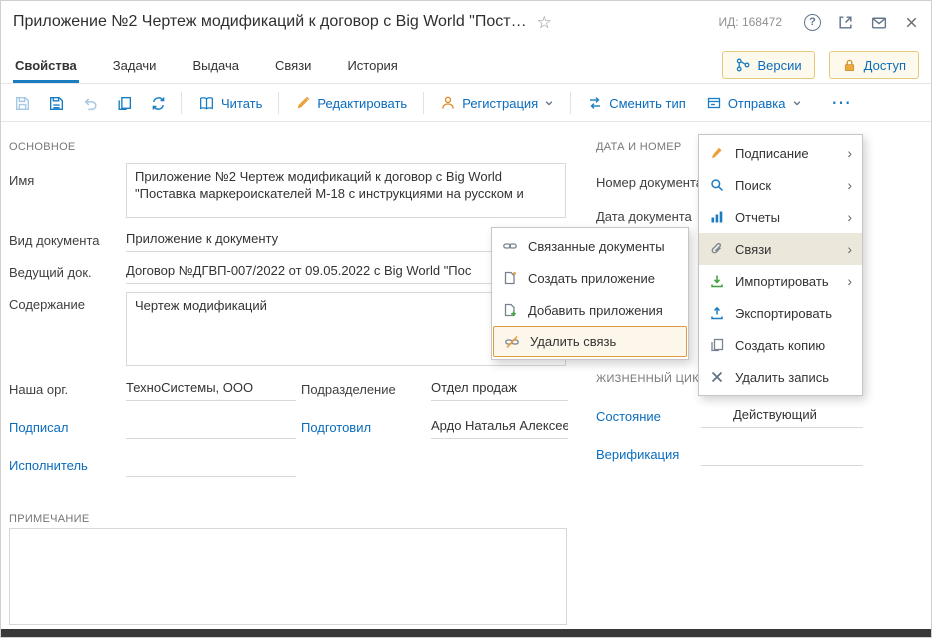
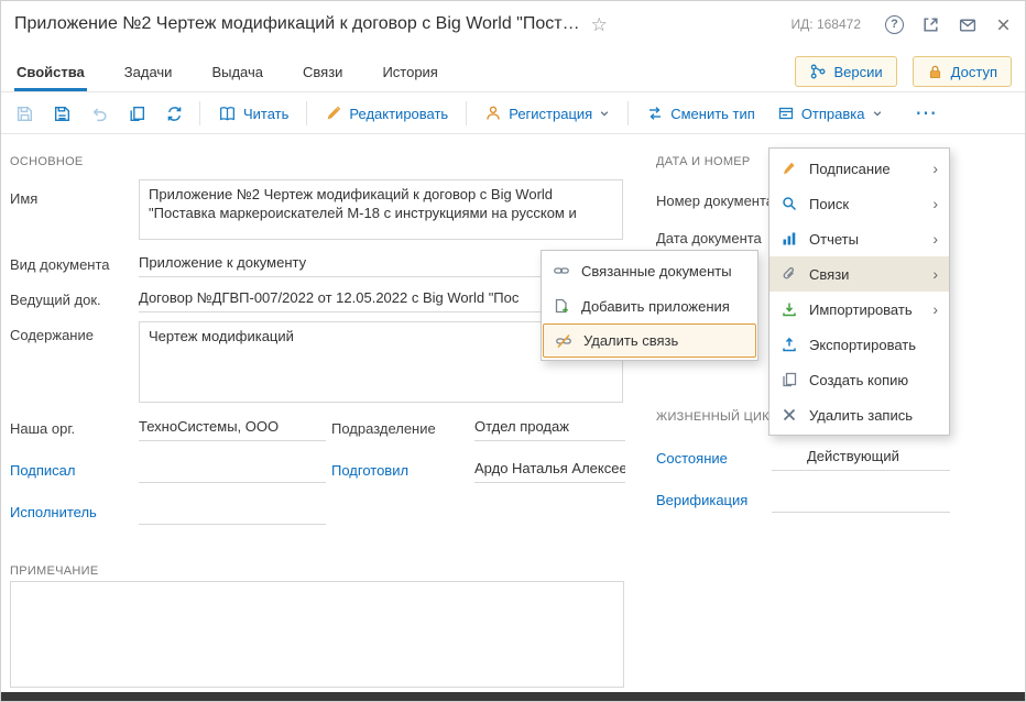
  Приложение №2 Чертеж модификаций к договор с Big World "Пост…
  ☆
  ИД: 168472
  ?
  Свойства
  Задачи
  Выдача
  Связи
  История
  Версии
  Доступ
  Читать
  Редактировать
  Регистрация
  Сменить тип
  Отправка
  ⋯
  ОСНОВНОЕ
  Имя
  Вид документа
  Приложение к документу
  Ведущий док.
- Договор №ДГВП-007/2022 от 09.05.2022 с Big World "Пос
+ Договор №ДГВП-007/2022 от 12.05.2022 с Big World "Пос
  Содержание
  Чертеж модификаций
  Наша орг.
  ТехноСистемы, ООО
  Подразделение
  Отдел продаж
  Подписал
  Подготовил
  Ардо Наталья Алексее
  Исполнитель
  ПРИМЕЧАНИЕ
  ДАТА И НОМЕР
  Номер документ
  Дата документа
  ЖИЗНЕННЫЙ ЦИК
  Состояние
  Действующий
  Верификация
  Подписание
  ›
  Поиск
  ›
  Отчеты
  ›
  Связи
  ›
  Импортировать
  ›
  Экспортировать
  Создать копию
  Удалить запись
  Связанные документы
- Создать приложение
  Добавить приложения
  Удалить связь
